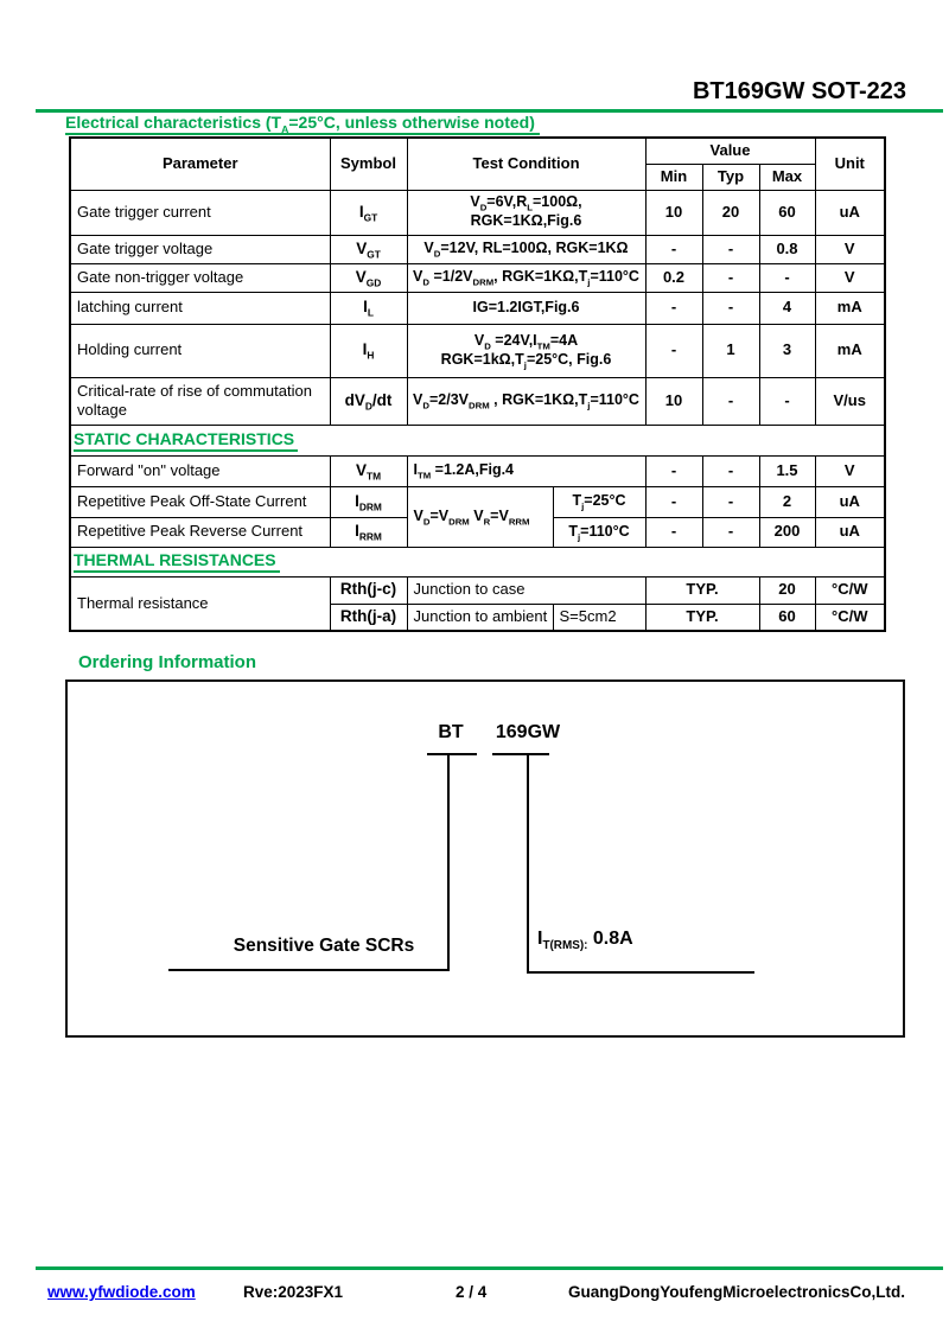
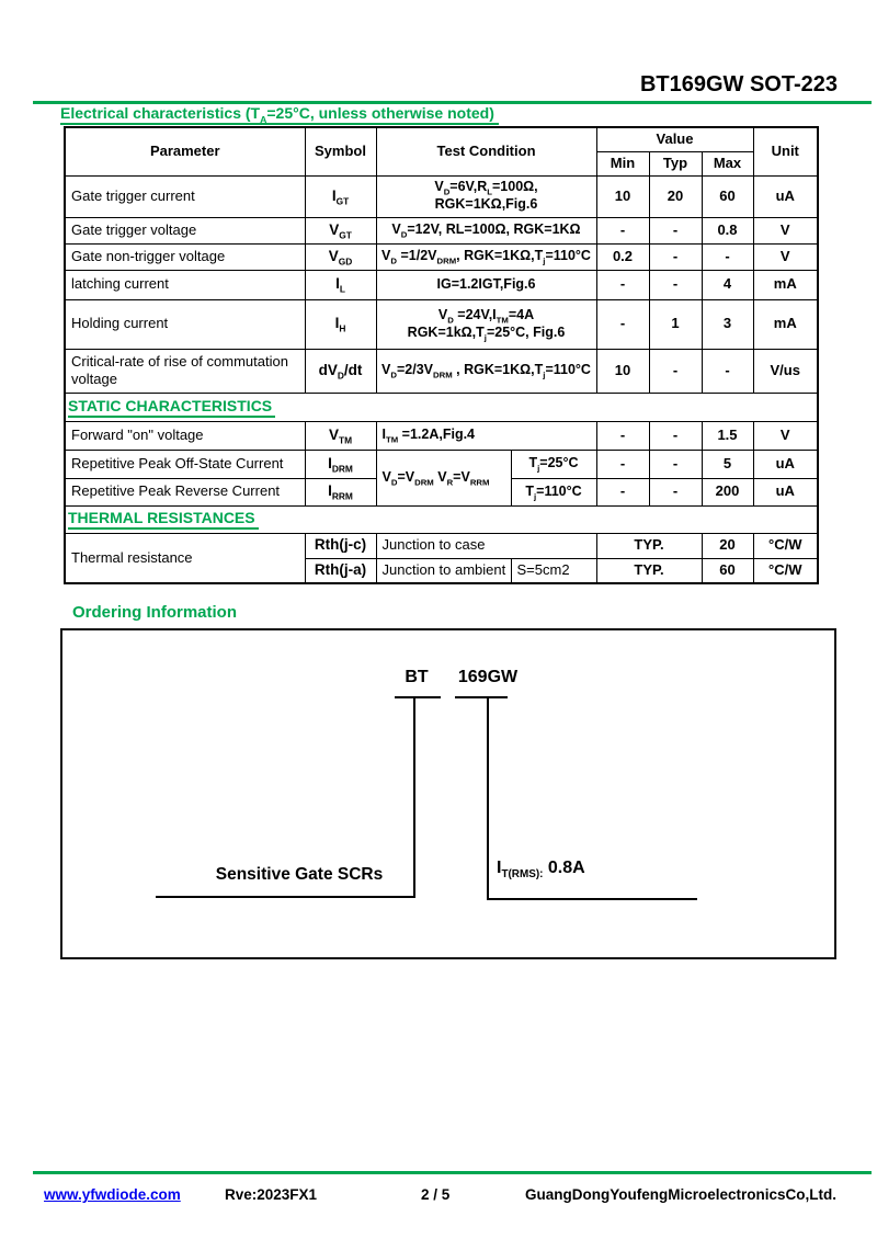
  BT169GW SOT-223
  Electrical characteristics (TA=25°C, unless otherwise noted)
  Parameter	Symbol	Test Condition	Value	Unit
  Min	Typ	Max
  Gate trigger current	IGT	VD=6V,RL=100Ω,RGK=1KΩ,Fig.6	10	20	60	uA
  Gate trigger voltage	VGT	VD=12V, RL=100Ω, RGK=1KΩ	-	-	0.8	V
  Gate non-trigger voltage	VGD	VD =1/2VDRM, RGK=1KΩ,Tj=110°C	0.2	-	-	V
  latching current	IL	IG=1.2IGT,Fig.6	-	-	4	mA
  Holding current	IH	VD =24V,ITM=4ARGK=1kΩ,Tj=25°C, Fig.6	-	1	3	mA
  Critical-rate of rise of commutation voltage	dVD/dt	VD=2/3VDRM , RGK=1KΩ,Tj=110°C	10	-	-	V/us
  STATIC CHARACTERISTICS
  Forward "on" voltage	VTM	ITM =1.2A,Fig.4	-	-	1.5	V
- Repetitive Peak Off-State Current	IDRM	VD=VDRM VR=VRRM	Tj=25°C	-	-	2	uA
+ Repetitive Peak Off-State Current	IDRM	VD=VDRM VR=VRRM	Tj=25°C	-	-	5	uA
  Repetitive Peak Reverse Current	IRRM	Tj=110°C	-	-	200	uA
  THERMAL RESISTANCES
  Thermal resistance	Rth(j-c)	Junction to case	TYP.	20	°C/W
  Rth(j-a)	Junction to ambient	S=5cm2	TYP.	60	°C/W
  Ordering Information
  BT
  169GW
  Sensitive Gate SCRs
  IT(RMS): 0.8A
  www.yfwdiode.com
  Rve:2023FX1
- 2 / 4
+ 2 / 5
  GuangDongYoufengMicroelectronicsCo,Ltd.
